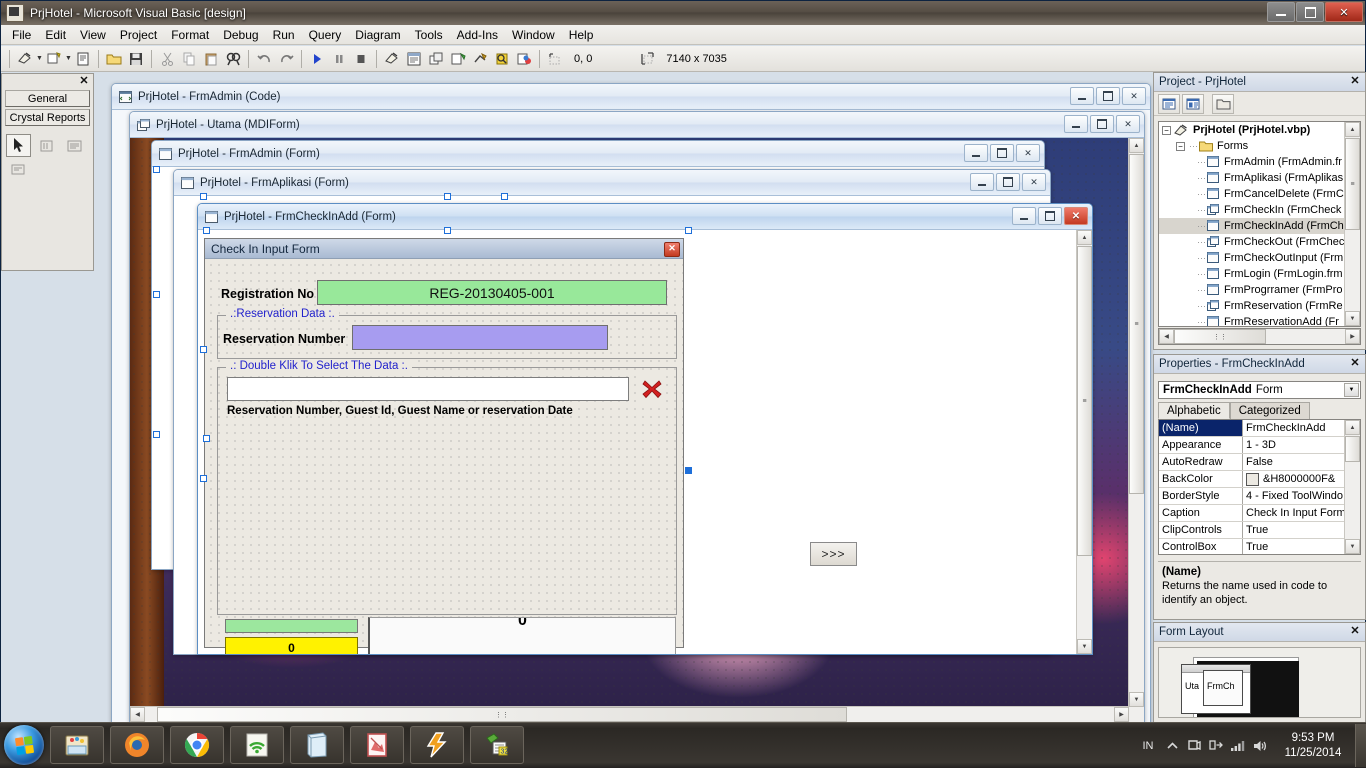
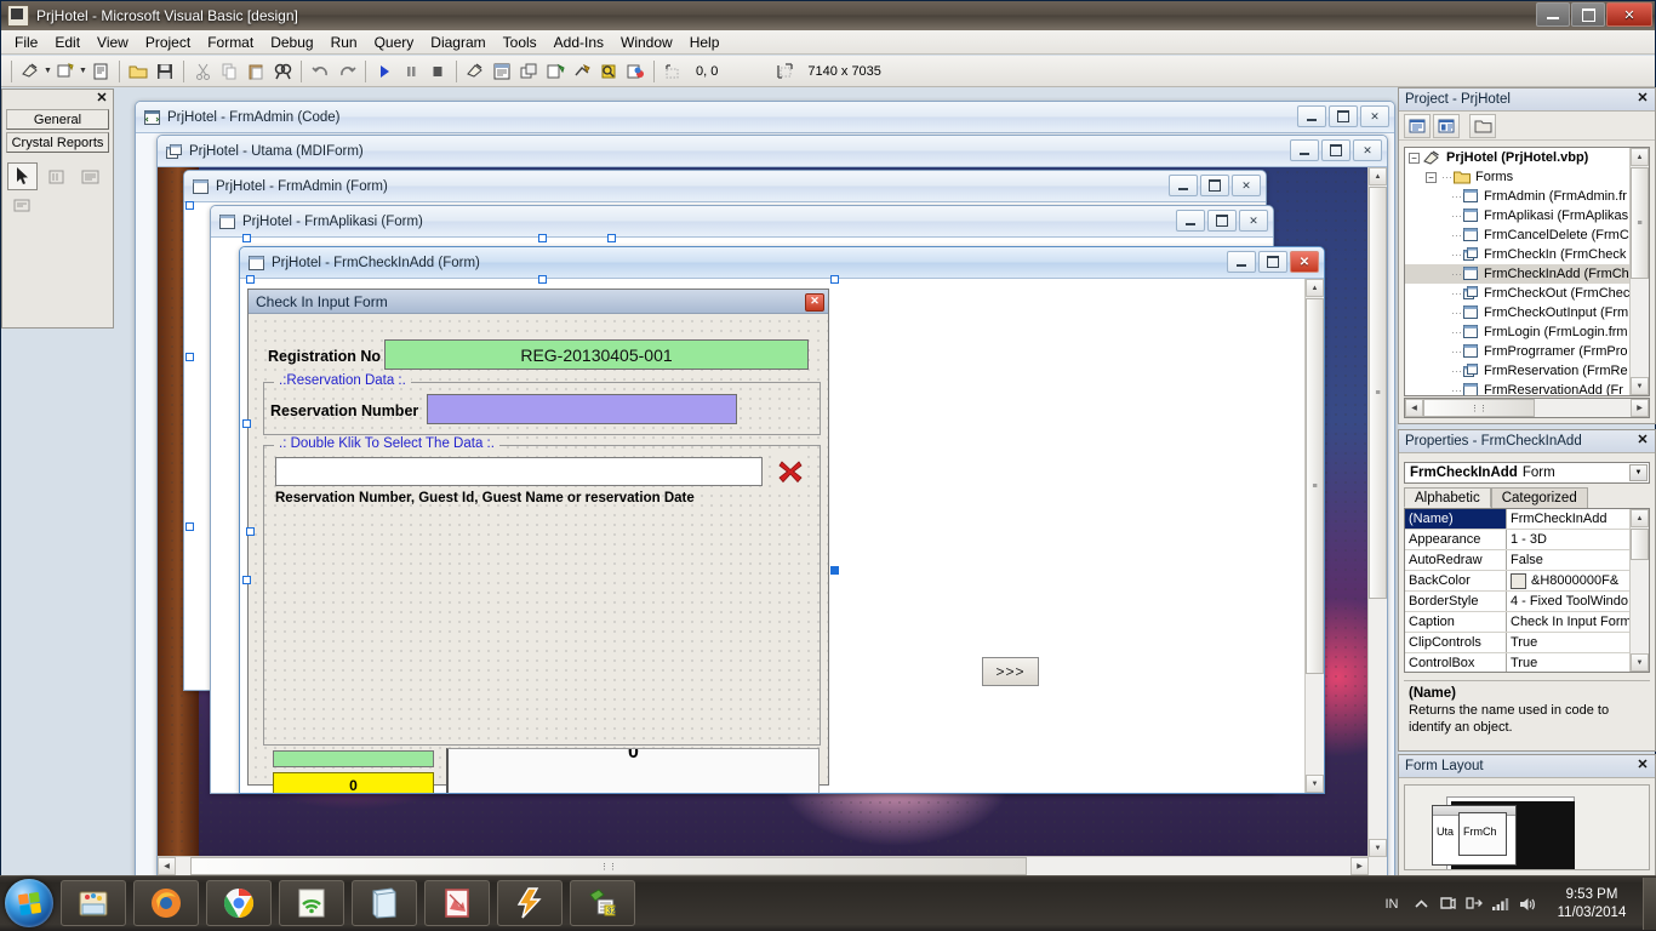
  PrjHotel - Microsoft Visual Basic [design]
  ✕
  File
  Edit
  View
  Project
  Format
  Debug
  Run
  Query
  Diagram
  Tools
  Add-Ins
  Window
  Help
  0, 0
  7140 x 7035
  ✕
  General
  Crystal Reports
  PrjHotel - FrmAdmin (Code)
  ✕
  PrjHotel - Utama (MDIForm)
  ✕
  PrjHotel - FrmAdmin (Form)
  ✕
  PrjHotel - FrmAplikasi (Form)
  ✕
  PrjHotel - FrmCheckInAdd (Form)
  ✕
  Check In Input Form
  ✕
  Registration No
  REG-20130405-001
  .:Reservation Data :.
  Reservation Number
  .: Double Klik To Select The Data :.
  Reservation Number, Guest Id, Guest Name or reservation Date
  0
  0
  >>>
  Project - PrjHotel
  ✕
  −
  PrjHotel (PrjHotel.vbp)
  −
  ⋯
  Forms
  ⋯
  FrmAdmin (FrmAdmin.fr
  ⋯
  FrmAplikasi (FrmAplikas
  ⋯
  FrmCancelDelete (FrmC
  ⋯
  FrmCheckIn (FrmCheck
  ⋯
  FrmCheckInAdd (FrmCh
  ⋯
  FrmCheckOut (FrmChec
  ⋯
  FrmCheckOutInput (Frm
  ⋯
  FrmLogin (FrmLogin.frm
  ⋯
  FrmProgrramer (FrmPro
  ⋯
  FrmReservation (FrmRe
  ⋯
  FrmReservationAdd (Fr
  Properties - FrmCheckInAdd
  ✕
  FrmCheckInAdd
  Form
  Alphabetic
  Categorized
  (Name)
  FrmCheckInAdd
  Appearance
  1 - 3D
  AutoRedraw
  False
  BackColor
  &H8000000F&
  BorderStyle
  4 - Fixed ToolWindo
  Caption
  Check In Input Form
  ClipControls
  True
  ControlBox
  True
  (Name)
  Returns the name used in code to identify an object.
  Form Layout
  ✕
  Uta
  FrmCh
  IN
  9:53 PM
- 11/25/2014
+ 11/03/2014
